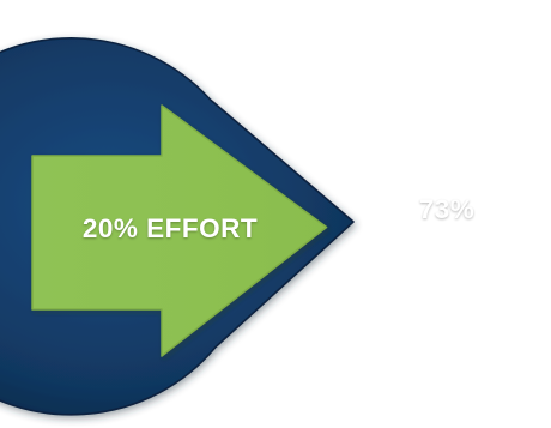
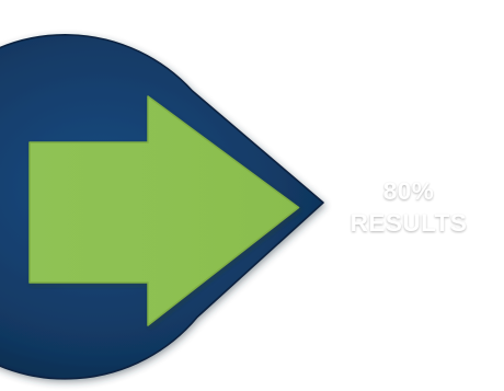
- 20% EFFORT
- 73%
+ 80%
+ RESULTS
